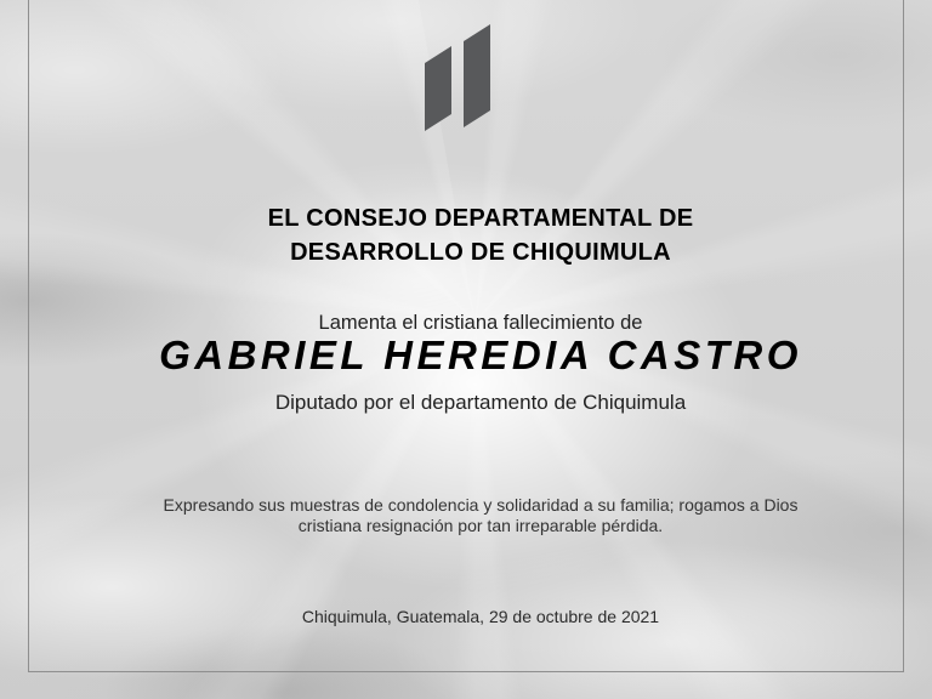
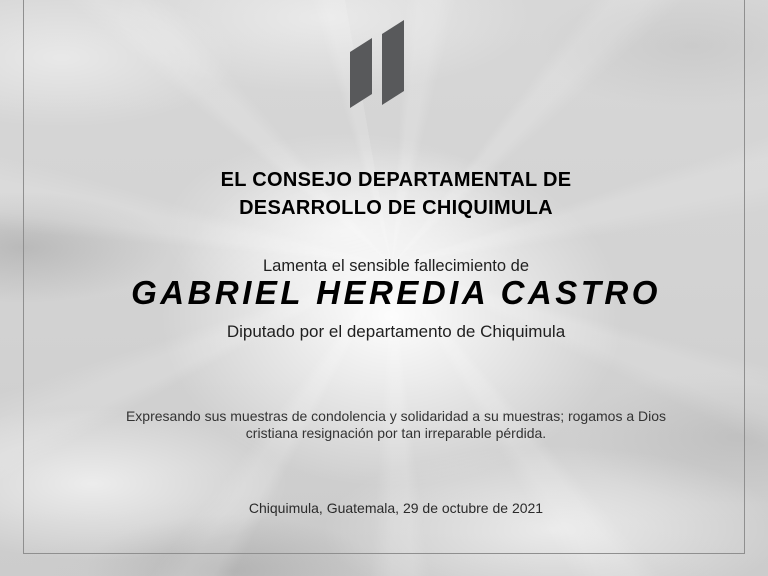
  EL CONSEJO DEPARTAMENTAL DE
  DESARROLLO DE CHIQUIMULA
- Lamenta el cristiana fallecimiento de
+ Lamenta el sensible fallecimiento de
  GABRIEL HEREDIA CASTRO
  Diputado por el departamento de Chiquimula
- Expresando sus muestras de condolencia y solidaridad a su familia; rogamos a Dios
+ Expresando sus muestras de condolencia y solidaridad a su muestras; rogamos a Dios
  cristiana resignación por tan irreparable pérdida.
  Chiquimula, Guatemala, 29 de octubre de 2021
